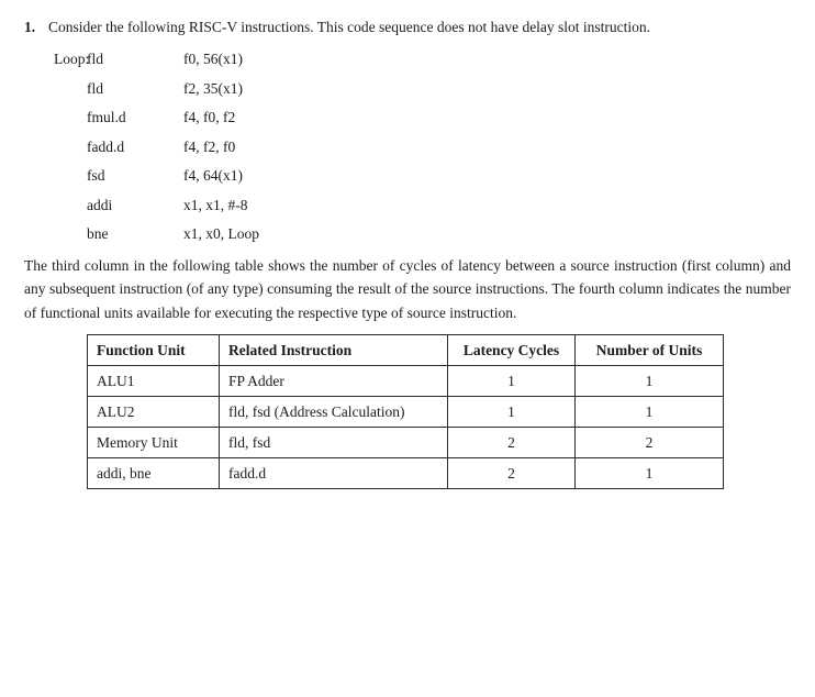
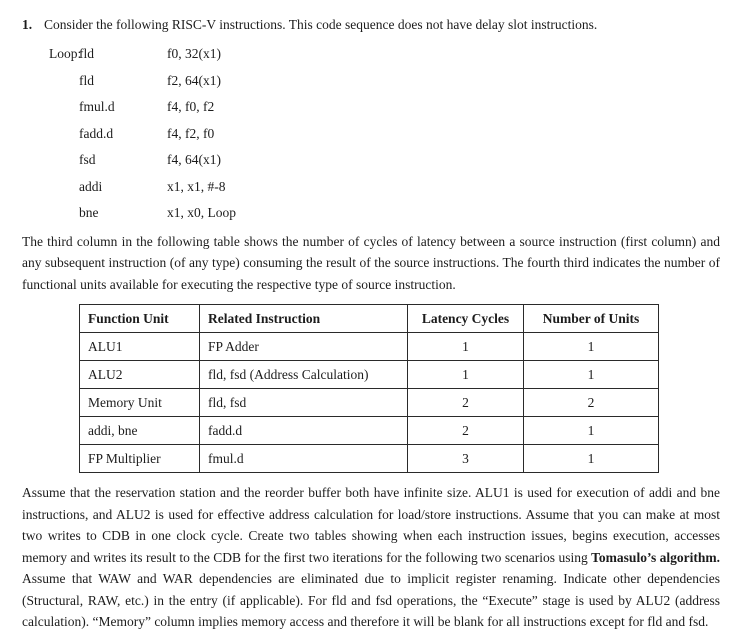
  1.
- Consider the following RISC-V instructions. This code sequence does not have delay slot instruction.
+ Consider the following RISC-V instructions. This code sequence does not have delay slot instructions.
  Loop
  fld
- f0, 56(x1)
+ f0, 32(x1)
  fld
- f2, 35(x1)
+ f2, 64(x1)
  fmul.d
  f4, f0, f2
  fadd.d
  f4, f2, f0
  fsd
  f4, 64(x1)
  addi
  x1, x1, #-8
  bne
  x1, x0, Loop
- The third column in the following table shows the number of cycles of latency between a source instruction (first column) and any subsequent instruction (of any type) consuming the result of the source instructions. The fourth column indicates the number of functional units available for executing the respective type of source instruction.
+ The third column in the following table shows the number of cycles of latency between a source instruction (first column) and any subsequent instruction (of any type) consuming the result of the source instructions. The fourth third indicates the number of functional units available for executing the respective type of source instruction.
  Function Unit	Related Instruction	Latency Cycles	Number of Units
  ALU1	FP Adder	1	1
  ALU2	fld, fsd (Address Calculation)	1	1
  Memory Unit	fld, fsd	2	2
  addi, bne	fadd.d	2	1
+ FP Multiplier	fmul.d	3	1
+ Assume that the reservation station and the reorder buffer both have infinite size. ALU1 is used for execution of addi and bne instructions, and ALU2 is used for effective address calculation for load/store instructions. Assume that you can make at most two writes to CDB in one clock cycle. Create two tables showing when each instruction issues, begins execution, accesses memory and writes its result to the CDB for the first two iterations for the following two scenarios using Tomasulo’s algorithm. Assume that WAW and WAR dependencies are eliminated due to implicit register renaming. Indicate other dependencies (Structural, RAW, etc.) in the entry (if applicable). For fld and fsd operations, the “Execute” stage is used by ALU2 (address calculation). “Memory” column implies memory access and therefore it will be blank for all instructions except for fld and fsd.
